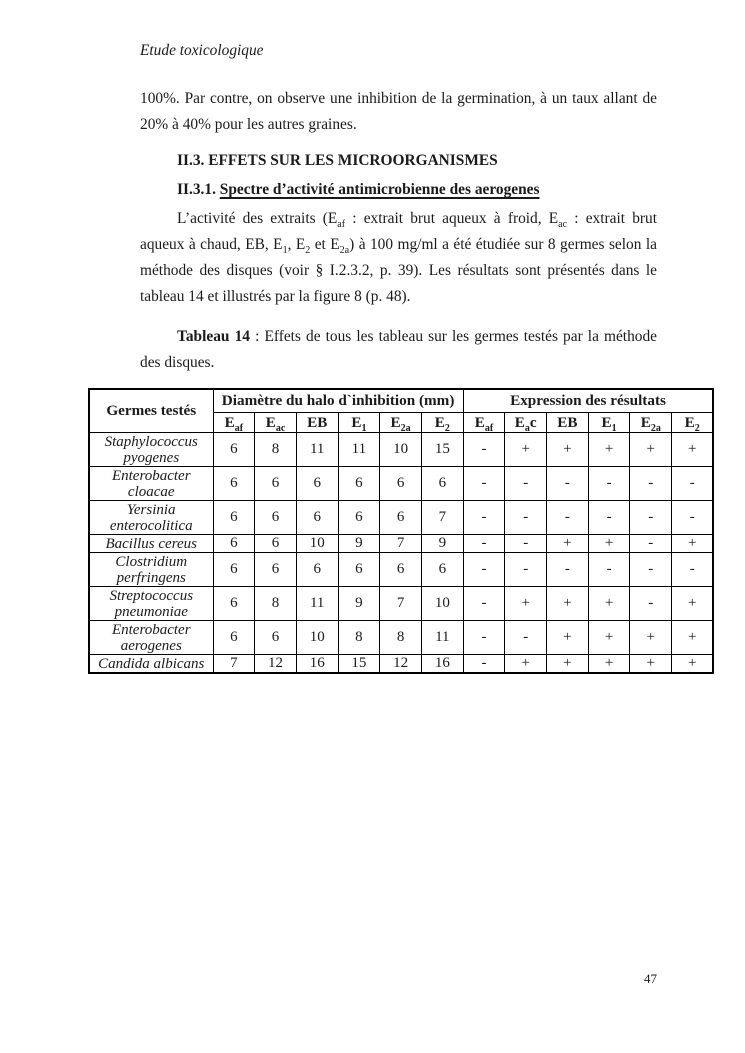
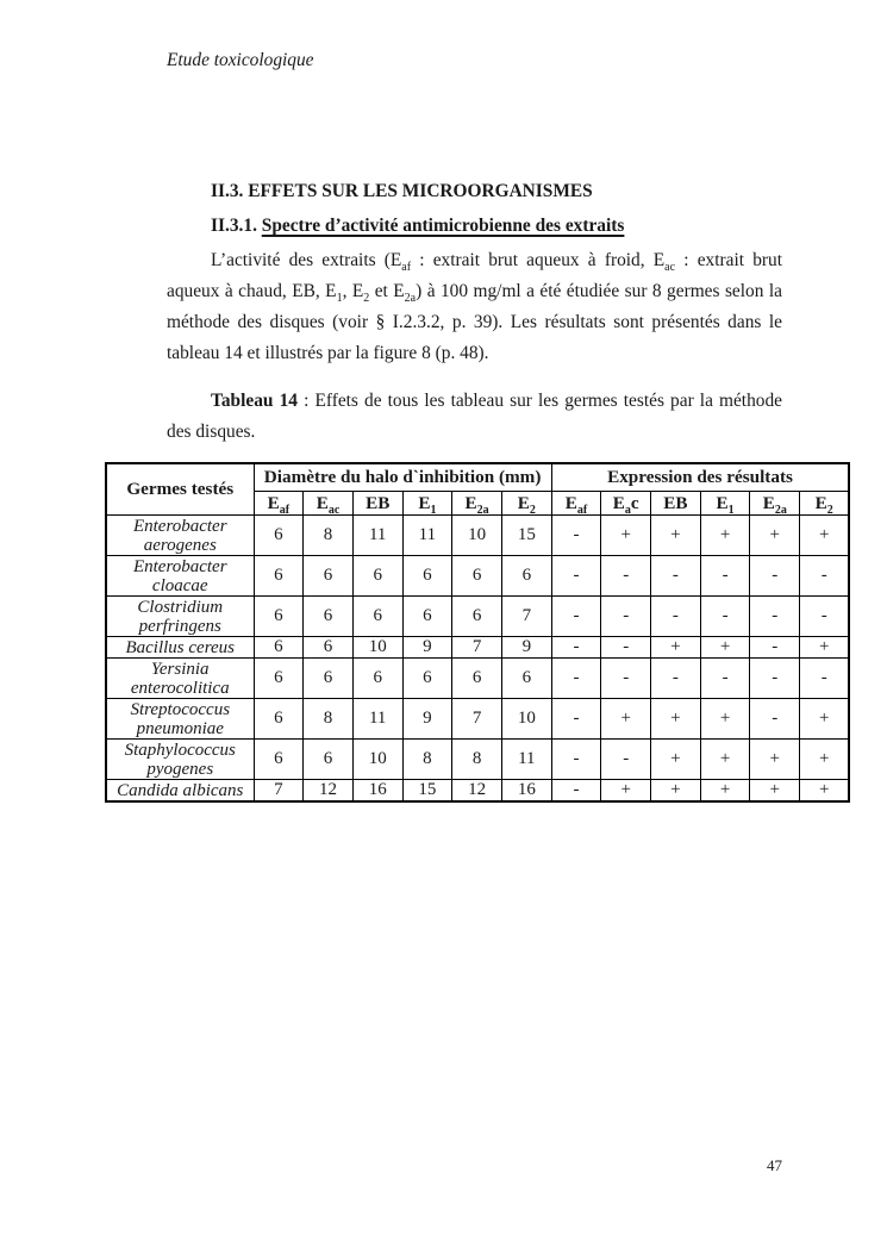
  Etude toxicologique
- 100%. Par contre, on observe une inhibition de la germination, à un taux allant de 20% à 40% pour les autres graines.
  II.3. EFFETS SUR LES MICROORGANISMES
- II.3.1. Spectre d’activité antimicrobienne des aerogenes
+ II.3.1. Spectre d’activité antimicrobienne des extraits
  L’activité des extraits (Eaf : extrait brut aqueux à froid, Eac : extrait brut aqueux à chaud, EB, E1, E2 et E2a) à 100 mg/ml a été étudiée sur 8 germes selon la méthode des disques (voir § I.2.3.2, p. 39). Les résultats sont présentés dans le tableau 14 et illustrés par la figure 8 (p. 48).
  Tableau 14 : Effets de tous les tableau sur les germes testés par la méthode des disques.
  Germes testés	Diamètre du halo d`inhibition (mm)	Expression des résultats
  Eaf	Eac	EB	E1	E2a	E2	Eaf	Eac	EB	E1	E2a	E2
- Staphylococcus pyogenes	6	8	11	11	10	15	-	+	+	+	+	+
+ Enterobacter aerogenes	6	8	11	11	10	15	-	+	+	+	+	+
  Enterobacter cloacae	6	6	6	6	6	6	-	-	-	-	-	-
- Yersinia enterocolitica	6	6	6	6	6	7	-	-	-	-	-	-
+ Clostridium perfringens	6	6	6	6	6	7	-	-	-	-	-	-
  Bacillus cereus	6	6	10	9	7	9	-	-	+	+	-	+
- Clostridium perfringens	6	6	6	6	6	6	-	-	-	-	-	-
+ Yersinia enterocolitica	6	6	6	6	6	6	-	-	-	-	-	-
  Streptococcus pneumoniae	6	8	11	9	7	10	-	+	+	+	-	+
- Enterobacter aerogenes	6	6	10	8	8	11	-	-	+	+	+	+
+ Staphylococcus pyogenes	6	6	10	8	8	11	-	-	+	+	+	+
  Candida albicans	7	12	16	15	12	16	-	+	+	+	+	+
  47
